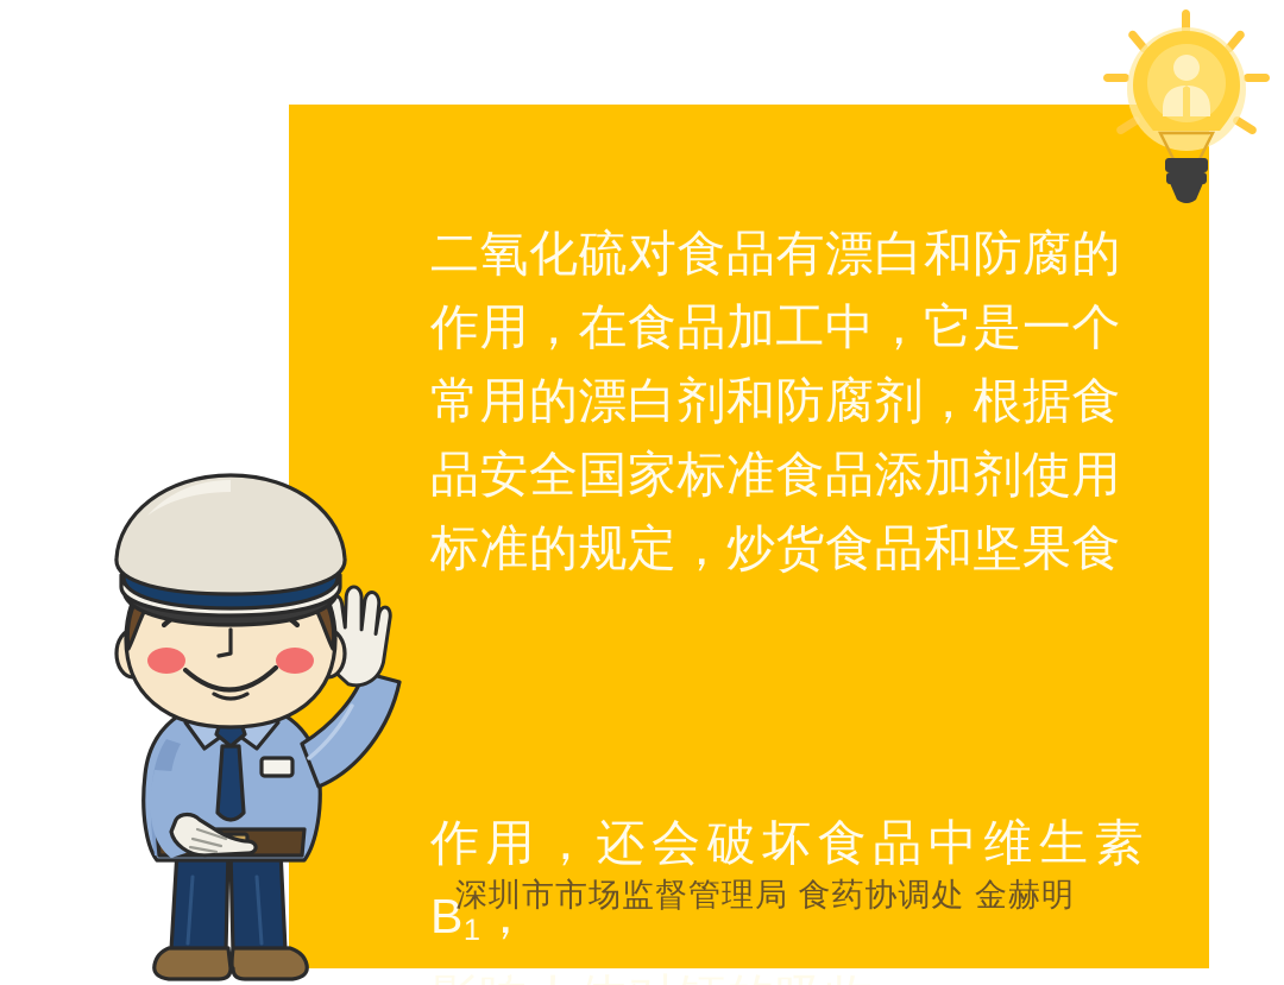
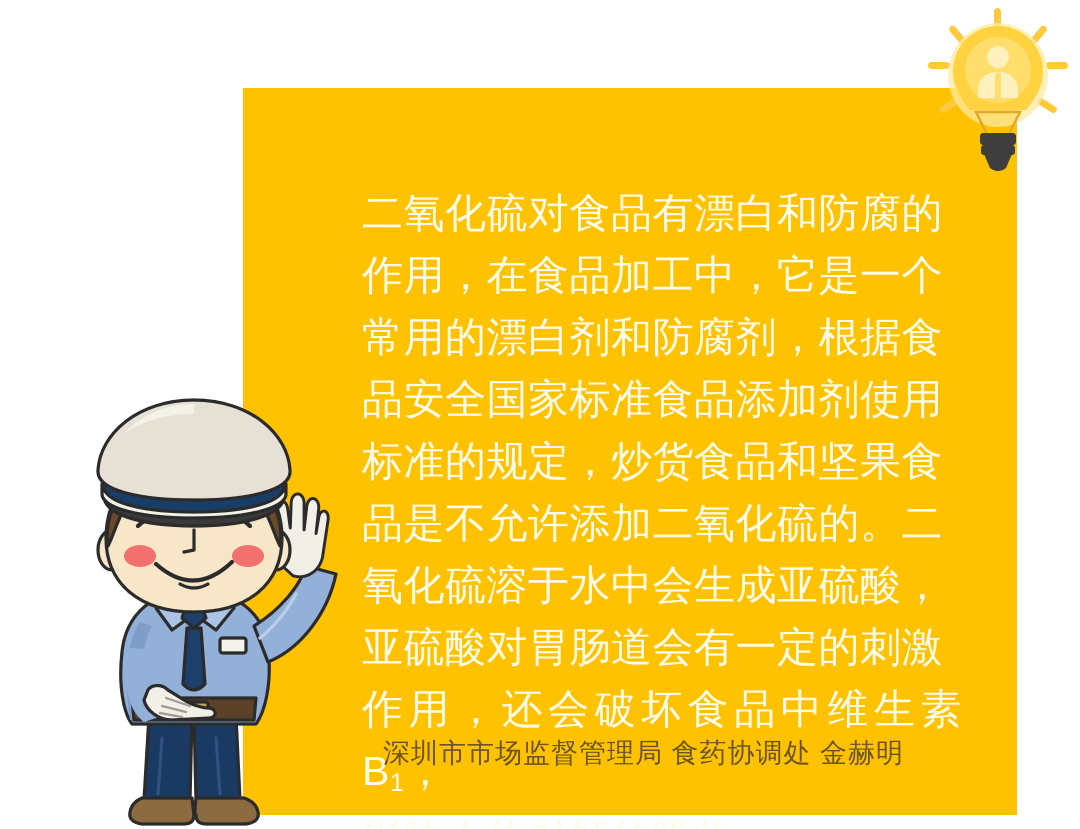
  二氧化硫对食品有漂白和防腐的
  作用，在食品加工中，它是一个
  常用的漂白剂和防腐剂，根据食
  品安全国家标准食品添加剂使用
  标准的规定，炒货食品和坚果食
+ 品是不允许添加二氧化硫的。二
+ 氧化硫溶于水中会生成亚硫酸，
+ 亚硫酸对胃肠道会有一定的刺激
  作用，还会破坏食品中维生素B1，
  深圳市市场监督管理局 食药协调处 金赫明
